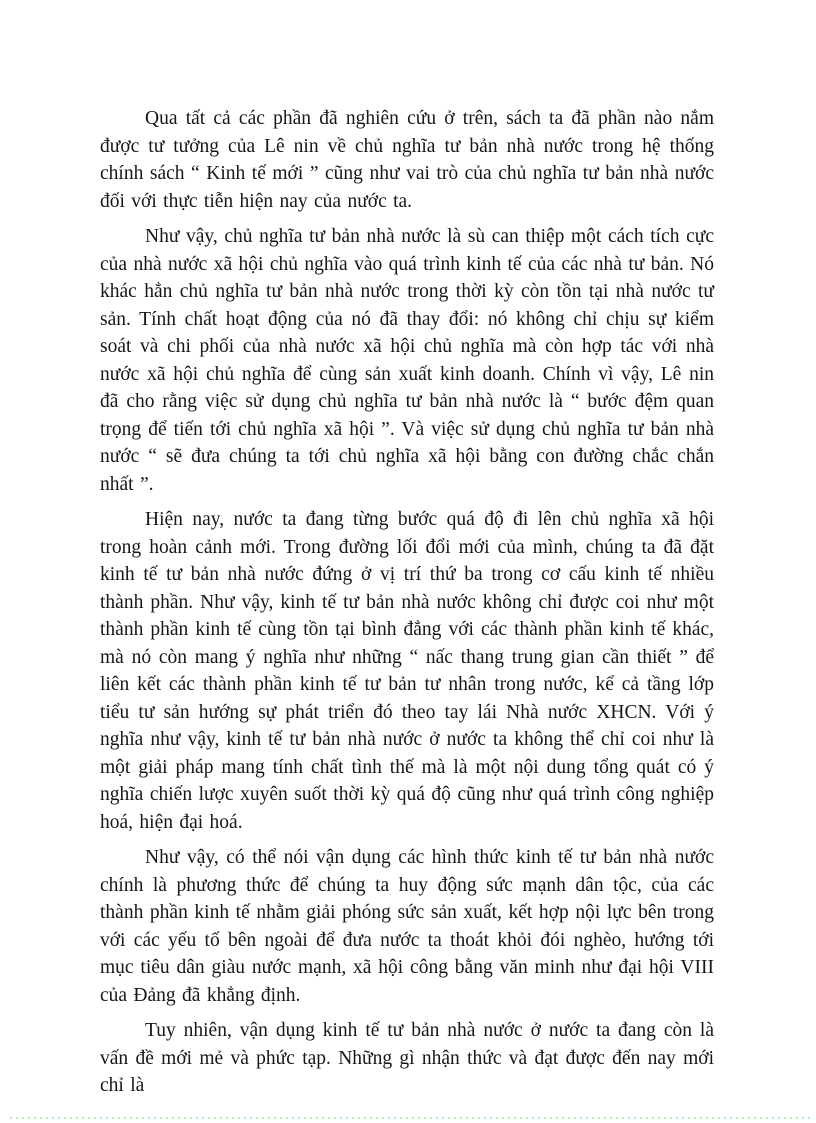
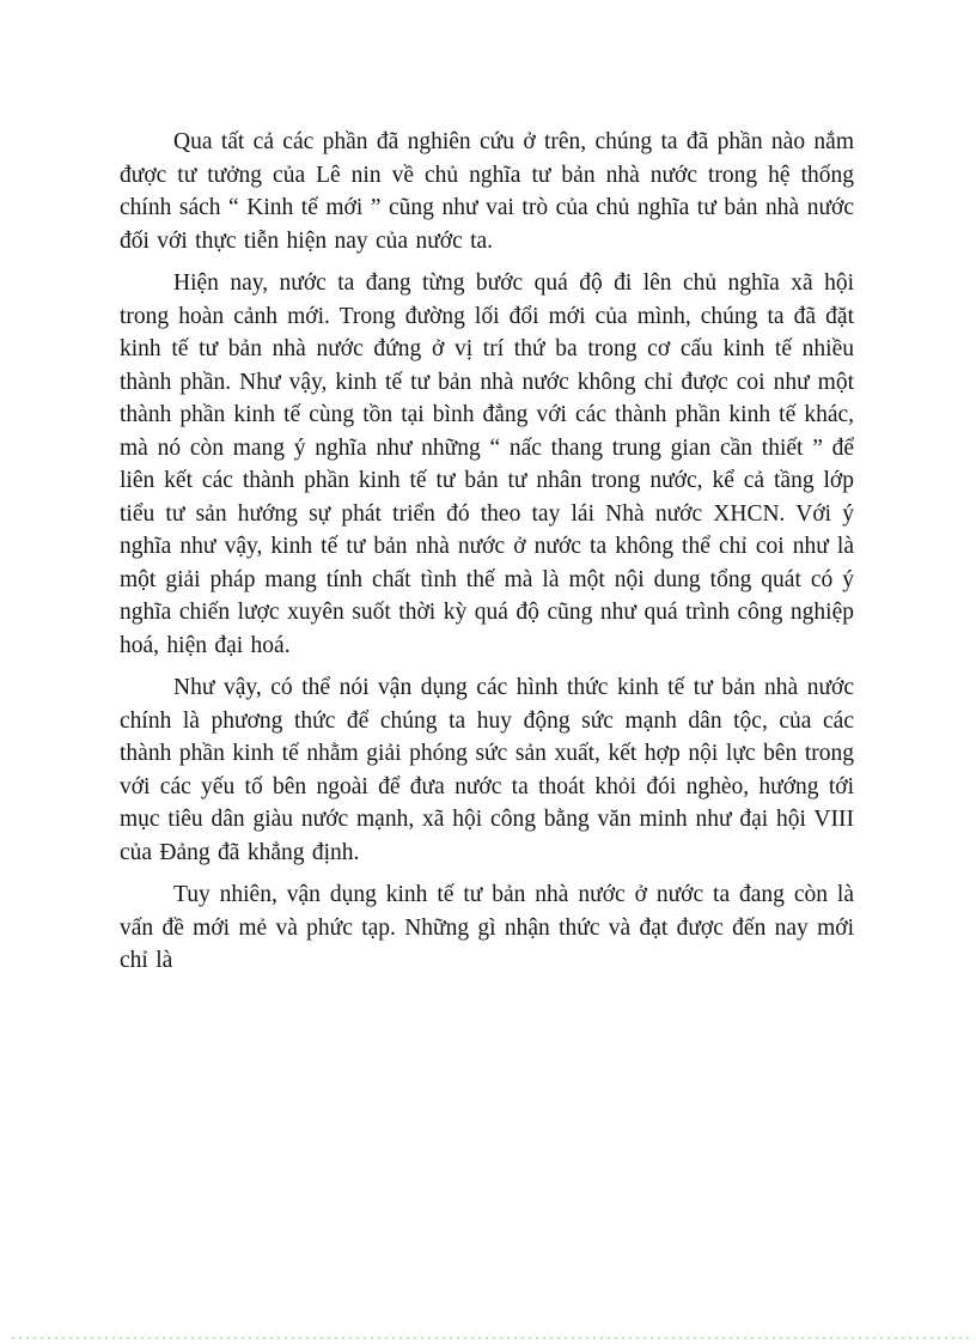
- Qua tất cả các phần đã nghiên cứu ở trên, sách ta đã phần nào nắm được tư tưởng của Lê nin về chủ nghĩa tư bản nhà nước trong hệ thống chính sách “ Kinh tế mới ” cũng như vai trò của chủ nghĩa tư bản nhà nước đối với thực tiễn hiện nay của nước ta.
+ Qua tất cả các phần đã nghiên cứu ở trên, chúng ta đã phần nào nắm được tư tưởng của Lê nin về chủ nghĩa tư bản nhà nước trong hệ thống chính sách “ Kinh tế mới ” cũng như vai trò của chủ nghĩa tư bản nhà nước đối với thực tiễn hiện nay của nước ta.
- Như vậy, chủ nghĩa tư bản nhà nước là sù can thiệp một cách tích cực của nhà nước xã hội chủ nghĩa vào quá trình kinh tế của các nhà tư bản. Nó khác hẳn chủ nghĩa tư bản nhà nước trong thời kỳ còn tồn tại nhà nước tư sản. Tính chất hoạt động của nó đã thay đổi: nó không chỉ chịu sự kiểm soát và chi phối của nhà nước xã hội chủ nghĩa mà còn hợp tác với nhà nước xã hội chủ nghĩa để cùng sản xuất kinh doanh. Chính vì vậy, Lê nin đã cho rằng việc sử dụng chủ nghĩa tư bản nhà nước là “ bước đệm quan trọng để tiến tới chủ nghĩa xã hội ”. Và việc sử dụng chủ nghĩa tư bản nhà nước “ sẽ đưa chúng ta tới chủ nghĩa xã hội bằng con đường chắc chắn nhất ”.
  Hiện nay, nước ta đang từng bước quá độ đi lên chủ nghĩa xã hội trong hoàn cảnh mới. Trong đường lối đổi mới của mình, chúng ta đã đặt kinh tế tư bản nhà nước đứng ở vị trí thứ ba trong cơ cấu kinh tế nhiều thành phần. Như vậy, kinh tế tư bản nhà nước không chỉ được coi như một thành phần kinh tế cùng tồn tại bình đẳng với các thành phần kinh tế khác, mà nó còn mang ý nghĩa như những “ nấc thang trung gian cần thiết ” để liên kết các thành phần kinh tế tư bản tư nhân trong nước, kể cả tầng lớp tiểu tư sản hướng sự phát triển đó theo tay lái Nhà nước XHCN. Với ý nghĩa như vậy, kinh tế tư bản nhà nước ở nước ta không thể chỉ coi như là một giải pháp mang tính chất tình thế mà là một nội dung tổng quát có ý nghĩa chiến lược xuyên suốt thời kỳ quá độ cũng như quá trình công nghiệp hoá, hiện đại hoá.
  Như vậy, có thể nói vận dụng các hình thức kinh tế tư bản nhà nước chính là phương thức để chúng ta huy động sức mạnh dân tộc, của các thành phần kinh tế nhằm giải phóng sức sản xuất, kết hợp nội lực bên trong với các yếu tố bên ngoài để đưa nước ta thoát khỏi đói nghèo, hướng tới mục tiêu dân giàu nước mạnh, xã hội công bằng văn minh như đại hội VIII của Đảng đã khẳng định.
  Tuy nhiên, vận dụng kinh tế tư bản nhà nước ở nước ta đang còn là vấn đề mới mẻ và phức tạp. Những gì nhận thức và đạt được đến nay mới chỉ là
